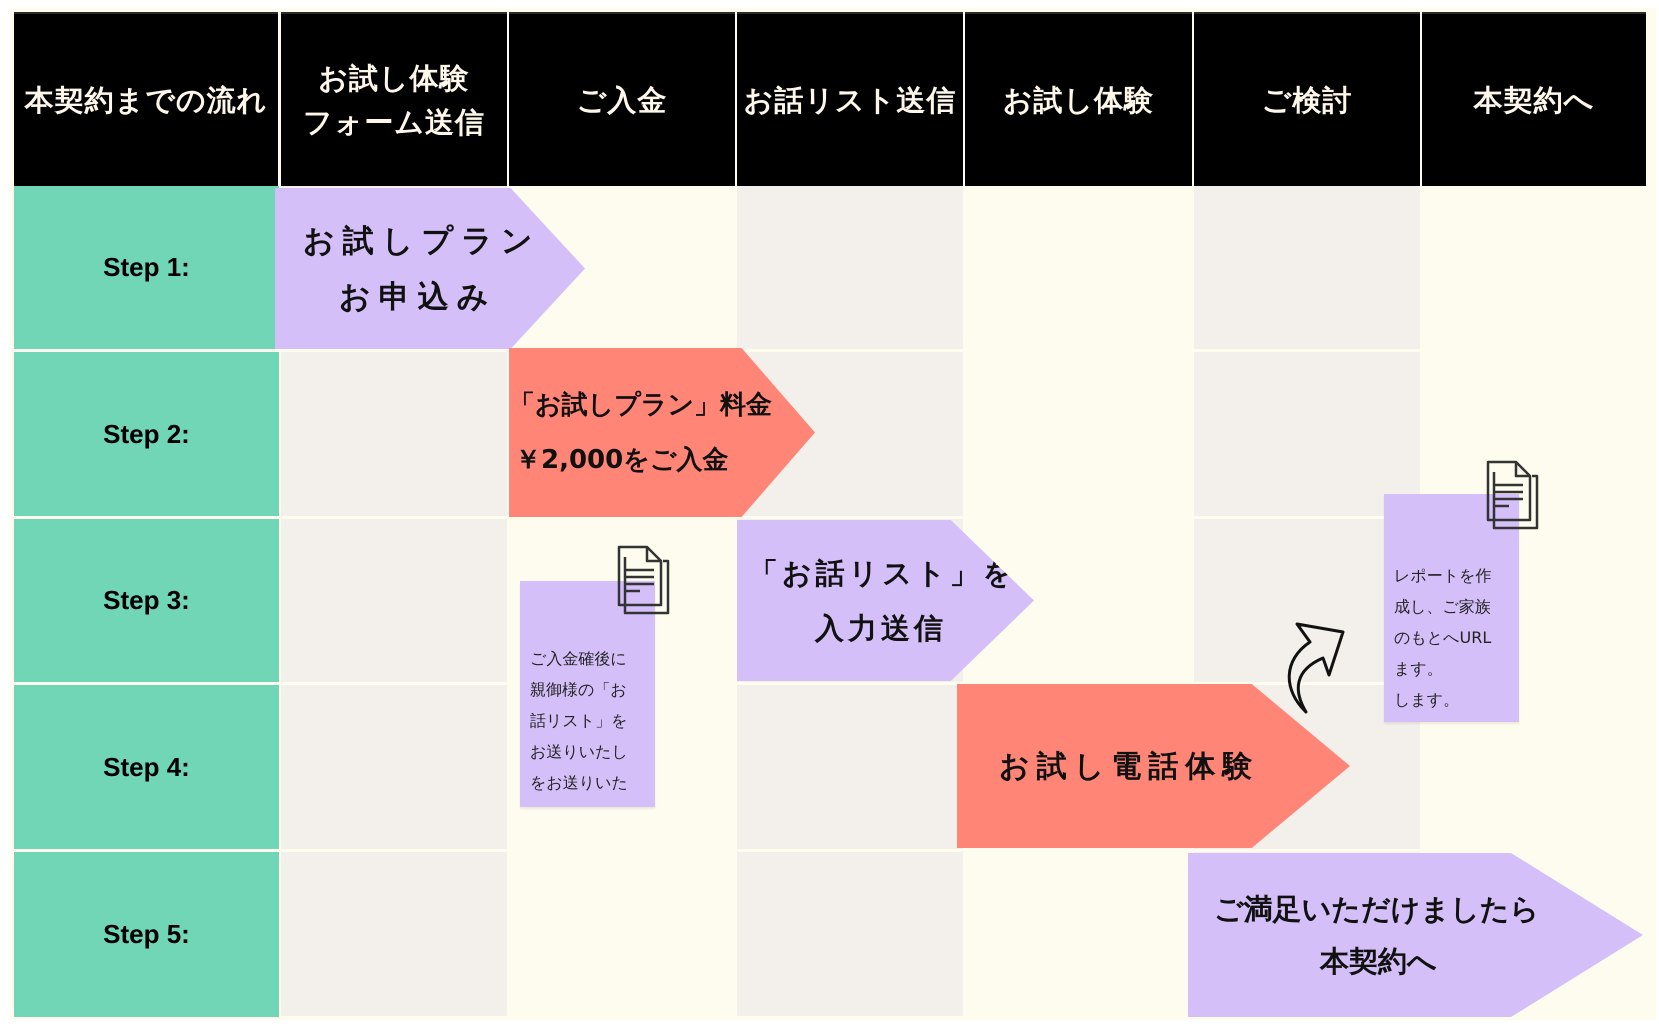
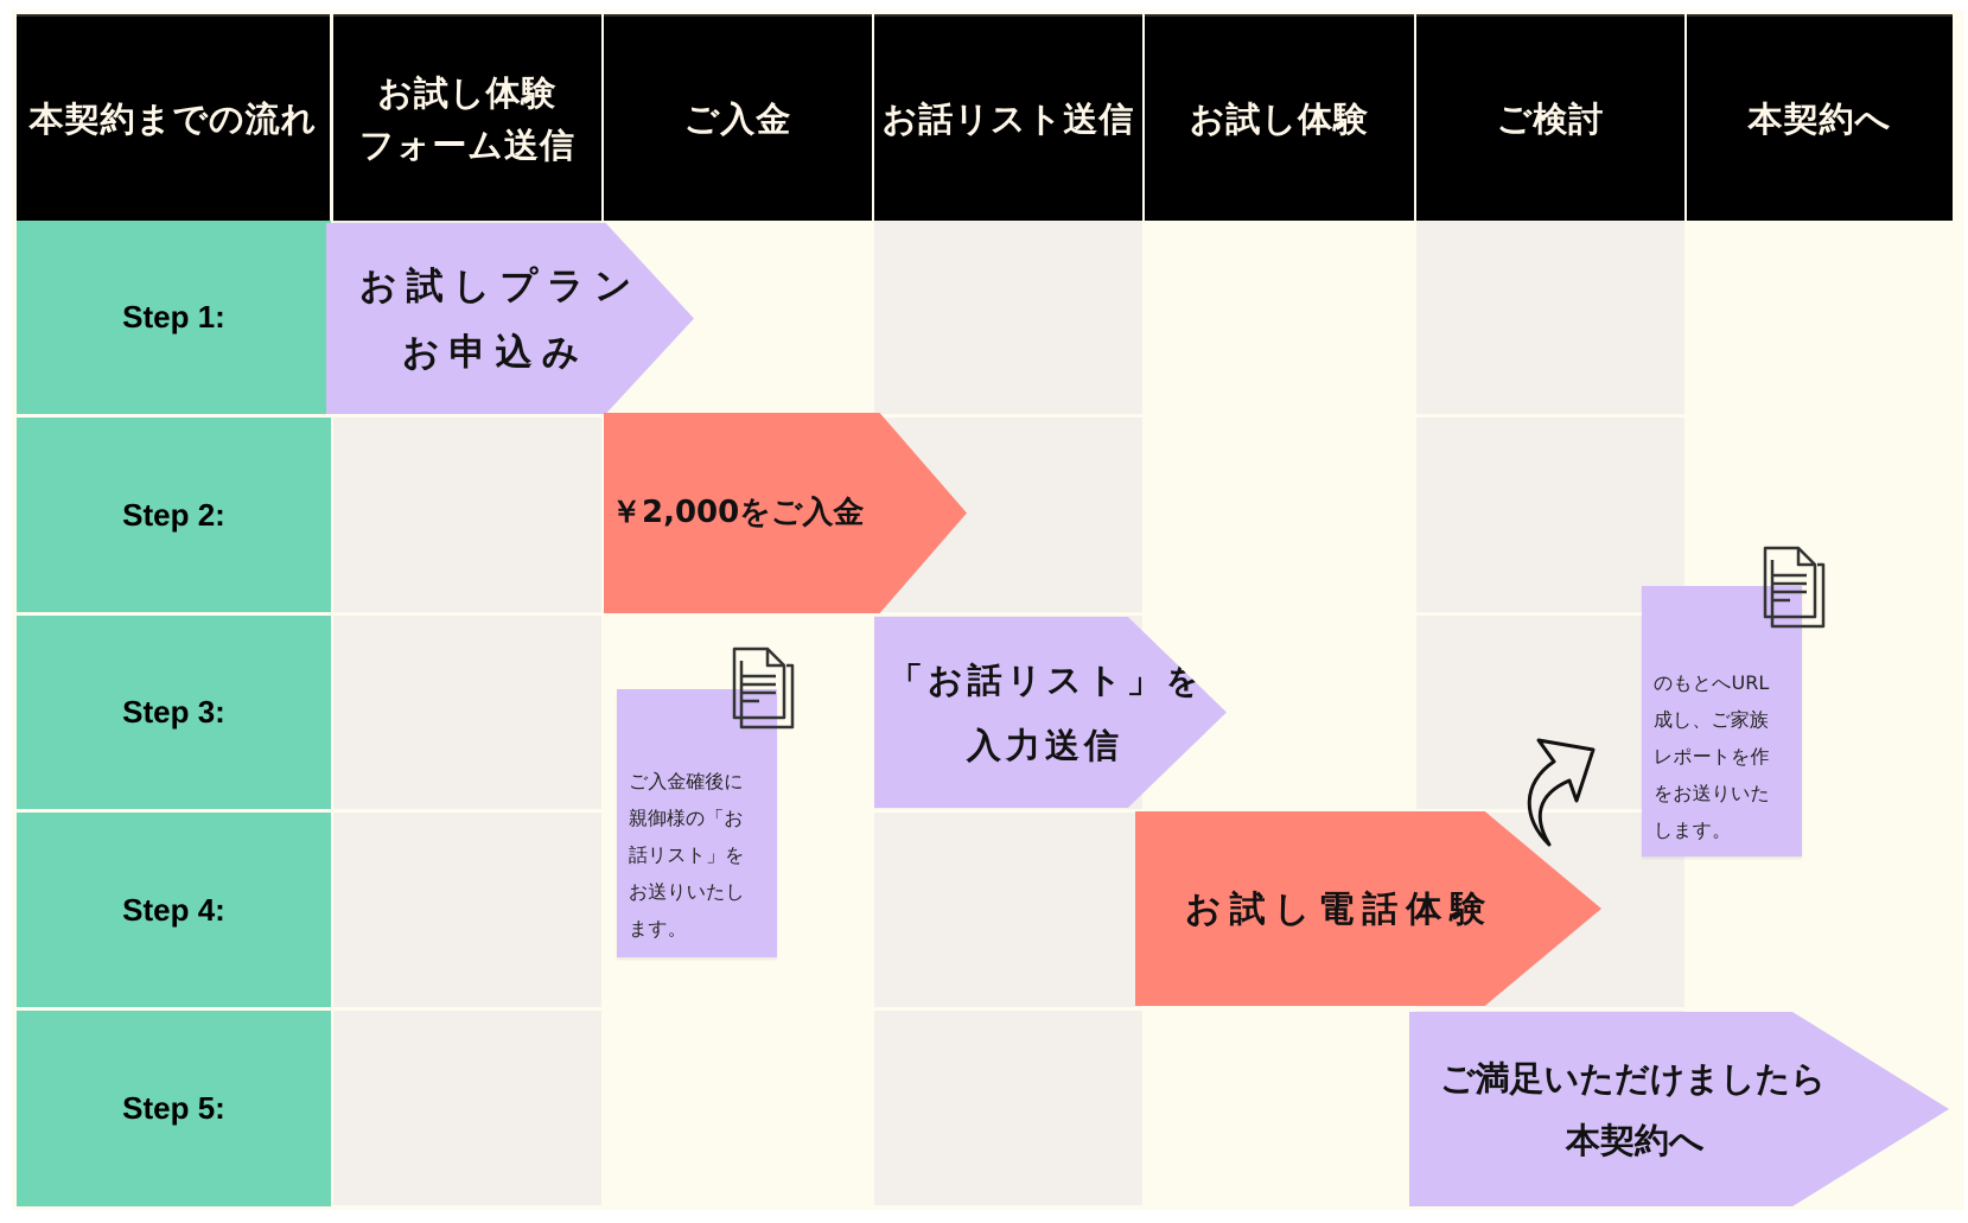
  本契約までの流れ
  お試し体験
  フォーム送信
  ご入金
  お話リスト送信
  お試し体験
  ご検討
  本契約へ
  Step 1:
  Step 2:
  Step 3:
  Step 4:
  Step 5:
  お試しプラン
  お申込み
- 「お試しプラン」料金
  ￥2,000をご入金
  「お話リスト」を
  入力送信
  お試し電話体験
  ご満足いただけましたら
  本契約へ
  ご入金確後に
  親御様の「お
  話リスト」を
  お送りいたし
- をお送りいた
+ ます。
- レポートを作
+ のもとへURL
  成し、ご家族
- のもとへURL
+ レポートを作
- ます。
+ をお送りいた
  します。
